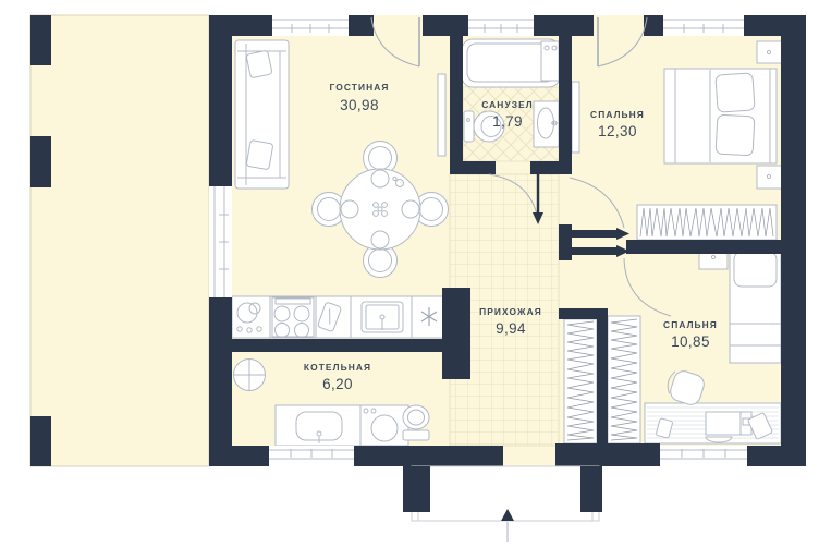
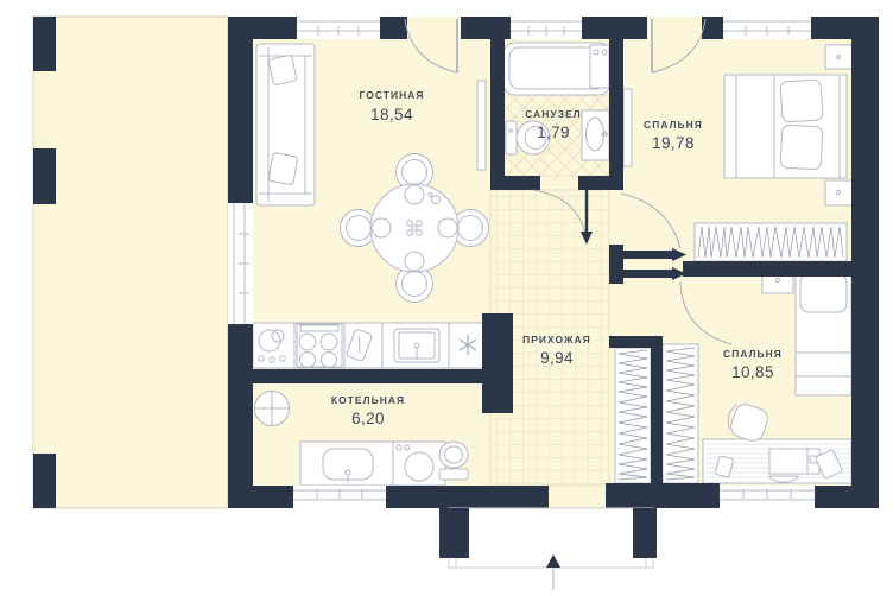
  ГОСТИНАЯ
- 30,98
+ 18,54
  САНУЗЕЛ
  1,79
  СПАЛЬНЯ
- 12,30
+ 19,78
  ПРИХОЖАЯ
  9,94
  КОТЕЛЬНАЯ
  6,20
  СПАЛЬНЯ
  10,85
